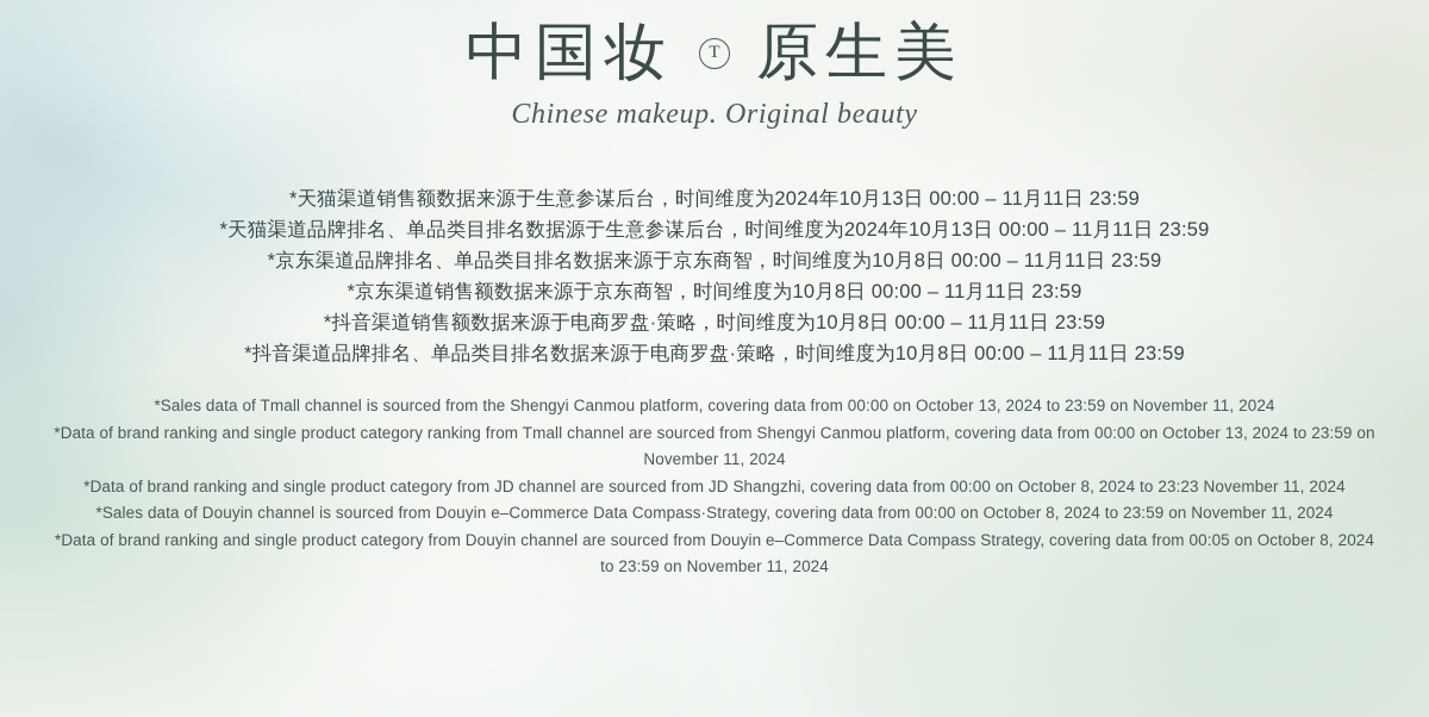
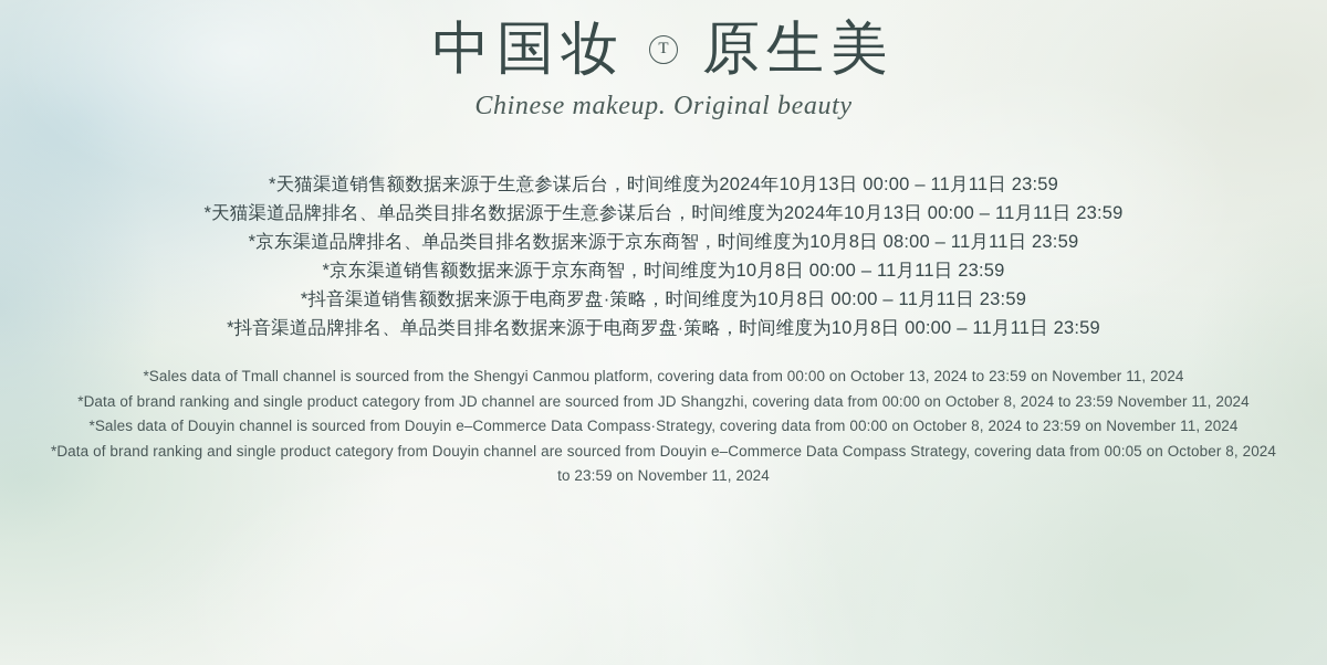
  中国妆
  T
  原生美
  Chinese makeup. Original beauty
  *天猫渠道销售额数据来源于生意参谋后台，时间维度为2024年10月13日 00:00 – 11月11日 23:59
  *天猫渠道品牌排名、单品类目排名数据源于生意参谋后台，时间维度为2024年10月13日 00:00 – 11月11日 23:59
- *京东渠道品牌排名、单品类目排名数据来源于京东商智，时间维度为10月8日 00:00 – 11月11日 23:59
+ *京东渠道品牌排名、单品类目排名数据来源于京东商智，时间维度为10月8日 08:00 – 11月11日 23:59
  *京东渠道销售额数据来源于京东商智，时间维度为10月8日 00:00 – 11月11日 23:59
  *抖音渠道销售额数据来源于电商罗盘·策略，时间维度为10月8日 00:00 – 11月11日 23:59
  *抖音渠道品牌排名、单品类目排名数据来源于电商罗盘·策略，时间维度为10月8日 00:00 – 11月11日 23:59
  *Sales data of Tmall channel is sourced from the Shengyi Canmou platform, covering data from 00:00 on October 13, 2024 to 23:59 on November 11, 2024
- *Data of brand ranking and single product category ranking from Tmall channel are sourced from Shengyi Canmou platform, covering data from 00:00 on October 13, 2024 to 23:59 on November 11, 2024
- *Data of brand ranking and single product category from JD channel are sourced from JD Shangzhi, covering data from 00:00 on October 8, 2024 to 23:23 November 11, 2024
+ *Data of brand ranking and single product category from JD channel are sourced from JD Shangzhi, covering data from 00:00 on October 8, 2024 to 23:59 November 11, 2024
  *Sales data of Douyin channel is sourced from Douyin e–Commerce Data Compass·Strategy, covering data from 00:00 on October 8, 2024 to 23:59 on November 11, 2024
  *Data of brand ranking and single product category from Douyin channel are sourced from Douyin e–Commerce Data Compass Strategy, covering data from 00:05 on October 8, 2024 to 23:59 on November 11, 2024
